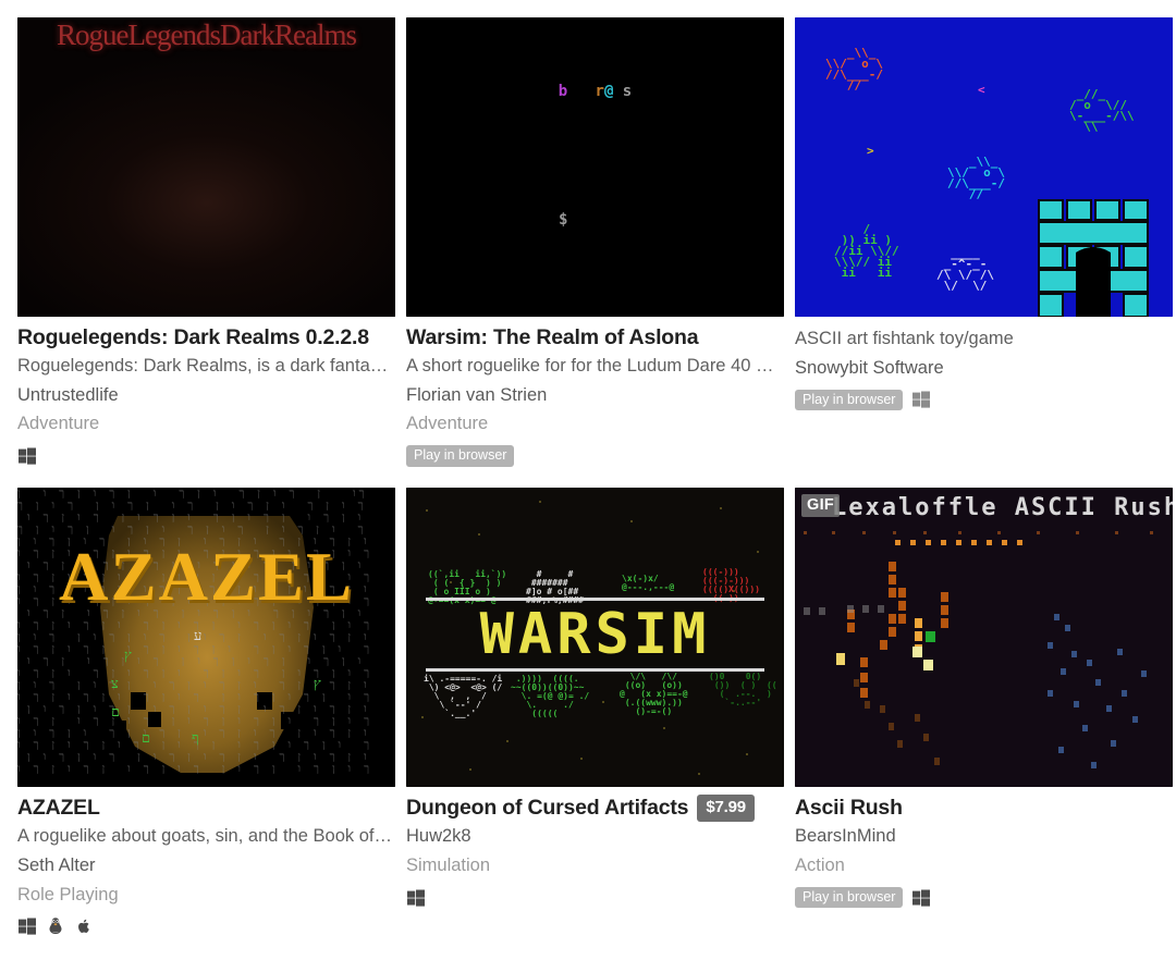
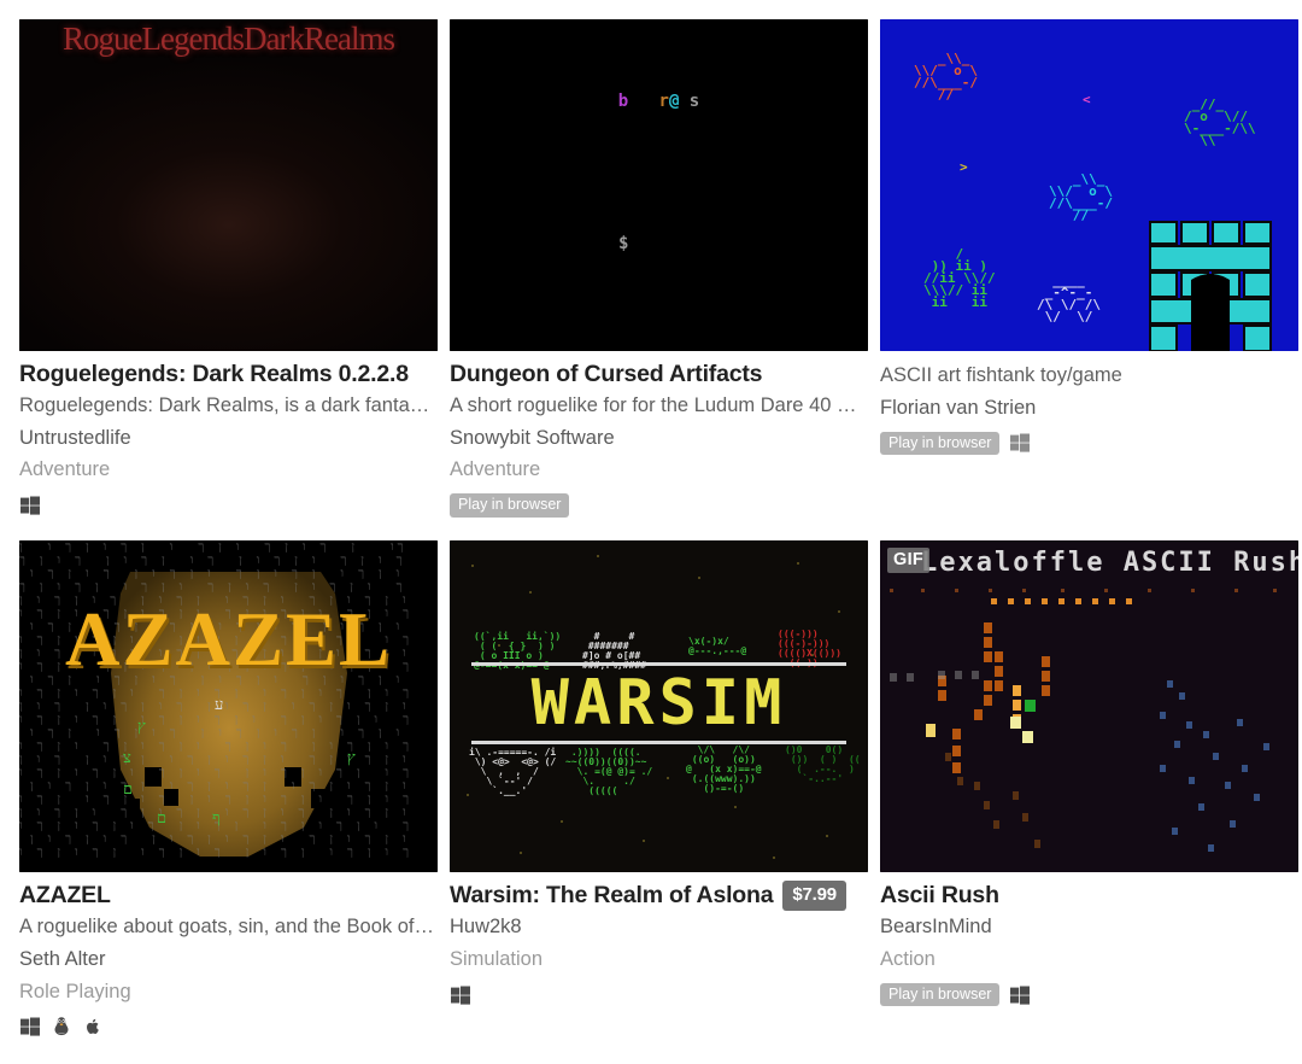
  RogueLegendsDarkRealms
  Roguelegends: Dark Realms 0.2.2.8
  Roguelegends: Dark Realms, is a dark fantasy,
  Untrustedlife
  Adventure
  b r@ s
  $
- Warsim: The Realm of Aslona
+ Dungeon of Cursed Artifacts
  A short roguelike for for the Ludum Dare 40 Co.
- Florian van Strien
+ Snowybit Software
  Adventure
  Play in browser
  _\\_
  \\/ o \
  //\___-/
  //
  <
  _//_
  / o \//
  \-___-/\\
  \\
  >
  _\\_
  \\/ o \
  //\___-/
  //
  /
  )) ii )
  //ii \\//
  \\\// ii
  ii ii
  ____
  _-^-_-
  /\ \/ /\
  \/ \/
  ASCII art fishtank toy/game
- Snowybit Software
+ Florian van Strien
  Play in browser
  ךו ן ך ו ן ך ו ן ך ו ן ך ו ן ך ו ן
  ך ו ן ך ו ן ך ו ן ך ו ן ך ו ן ך ו ן ך
  ו ן ך ו ן ך ו ן ך ו ן ך ו ן ך ו ן ך ו
  ך ו ן ך ו ן ך ו ן ך ו ן ך ו ן ך ו ן ך
  ו ן ך ו ן ך ו ן ך ו ן ך ו ן ך ו ן ך ו ן
  ך ו ן ך ו ן ך ו ן ך ו ן ך ו ן ך ו ן ך ו
  ו ן ך ו ן ך ו ן ך ו ן ך ו ן ך ו ן ך ו
  ך ו ן ך ו ן ך ו ן ך ו ן ך ו ן ך ו ן ך ו
  ו ן ך ו ן ך ו ן ך ו ן ך ו ן ך ו ן ך ו ן
  ך ו ן ך ו ן ך ו ן ך ו ן ך ו ן ך ו ן ך ו
  ו ן ך ו ן ך ו ן ך ו ן ך ו ן ך ו ן ך ו
  ך ו ן ך ו ן ך ו ן ך ו ן ך ו ן ך ו ן ך ו
  ו ן ך ו ן ך ו ן ך ו ן ך ו ן ך ו ן ך ו ן
  ך ו ן ך ו ן ך ו ן ך ו ן ך ו ן ך ו ן ך ו
  ו ן ך ו ן ך ו ן ך ו ן ך ו ן ך ו ן ך ו
  ך ו ן ך ו ן ך ו ן ך ו ן ך ו ן ך ו ן ך ו
  ו ן ך ו ן ך ו ן ך ו ן ך ו ן ך ו ן ך ו ן
  ך ו ן ך ו ן ך ו ן ך ו ן ך ו ן ך ו ן ך ו
  ו ן ך ו ן ך ו ן ך ו ן ך ו ן ך ו ן ך ו ן
  ך ו ן ך ו ן ך ו ן ך ו ן ך ו ן ך ו ן ך ו
  ו ן ך ו ן ך ו ן ך ו ן ך ו ן ך ו ן ך ו ן
  ך ו ן ך ו ן ך ו ן ך ו ן ך ו ן ך ו ן ך ו
  ו ן ך ו ן ך ו ן ך ו ן ך ו ן ך ו ן ך ו ן
  ך ו ן ך ו ן ך ו ן ך ו ן ך ו ן ך ו ן ך ו
  ע
  ץ
  צ
  ץ
  ם
  ם
  ף
  AZAZEL
  AZAZEL
  A roguelike about goats, sin, and the Book of Le
  Seth Alter
  Role Playing
  ((`,ii ii,`))
  ( ( { } ) )
  ( o III o )
  # #
  #######
  #]o # o[##
  \x(-)x/
  @---.,---@
  (((-)))
  (((-)-)))
  (((()X(()))
  WARSIM
  i\ .-=====-. /i
  \) <@> <@> (/
  \ , , /
  \ `--' /
  `.__.'
  .)))) ((((.
  ~~((0))((0))~~
  \. =(@ @)= ./
  \. ./
  (((((
  \/\ /\/
  ((o) (o))
  @ (x x)==-@
  (.((www).))
  ()-=-()
  ()0 0()
  ()) ( ) ((
  ( .--. )
  `-..--'
- Dungeon of Cursed Artifacts
+ Warsim: The Realm of Aslona
  $7.99
  Huw2k8
  Simulation
  Lexaloffle ASCII Rush
  GIF
  Ascii Rush
  BearsInMind
  Action
  Play in browser
